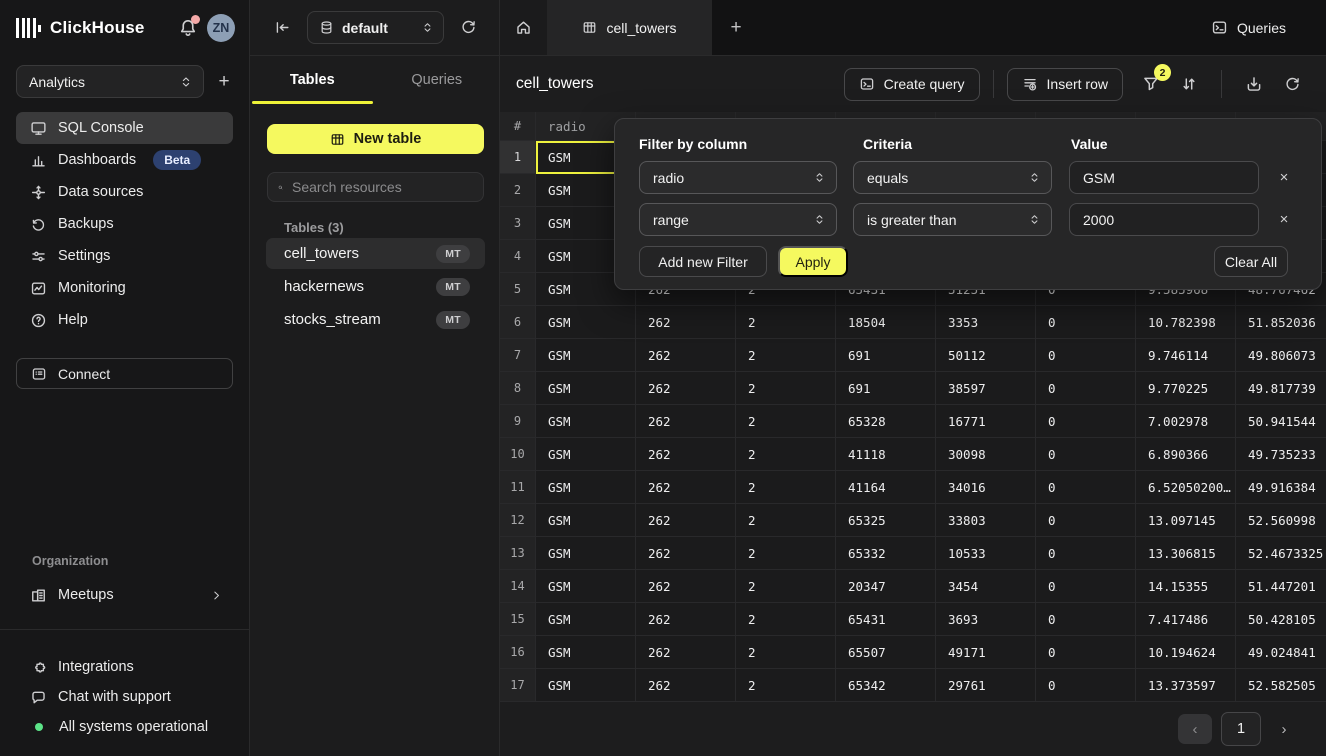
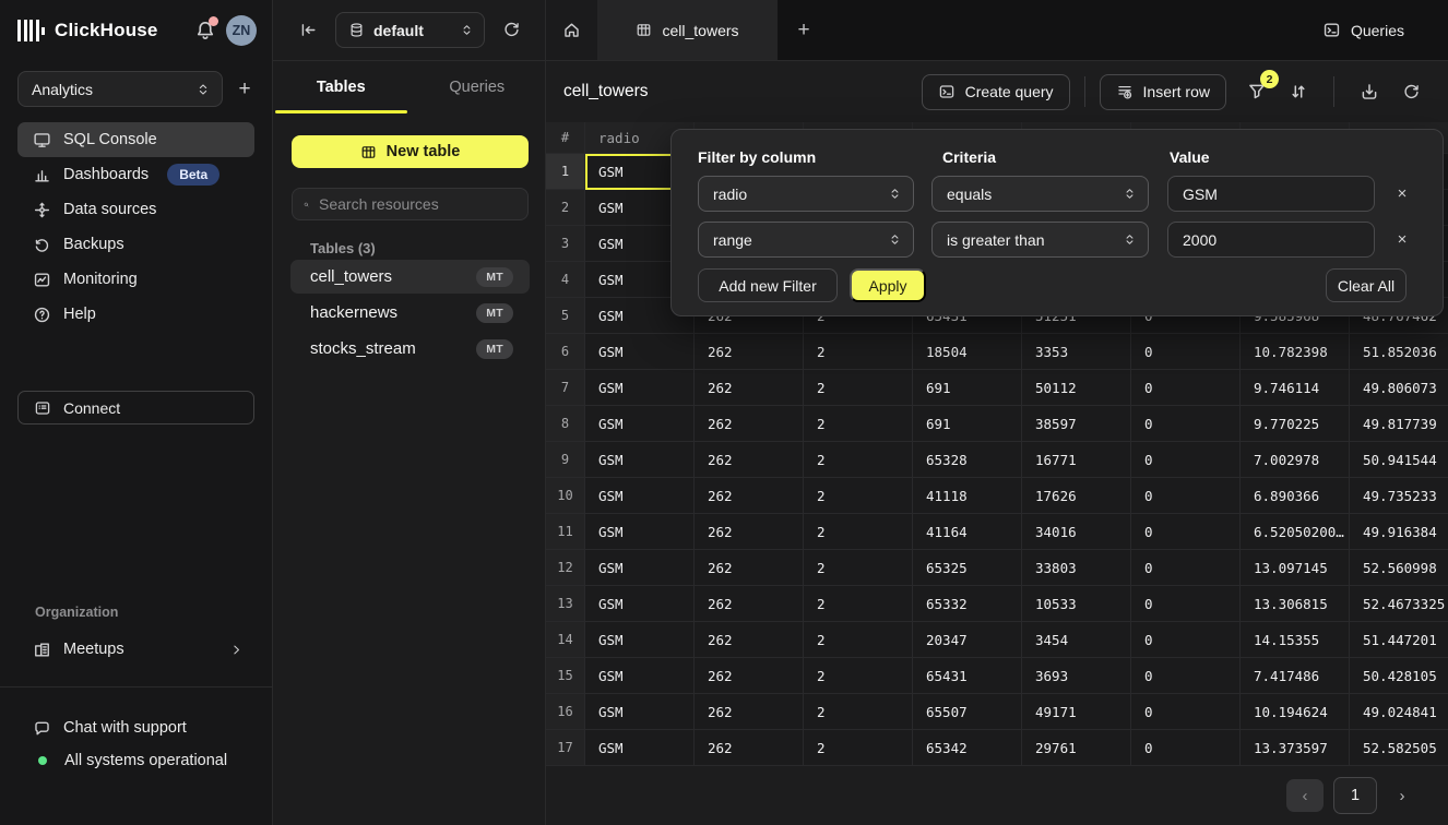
  ClickHouse
  ZN
  Analytics
  +
  SQL Console
  Dashboards
  Beta
  Data sources
  Backups
- Settings
  Monitoring
  Help
  Connect
  Organization
  Meetups
- Integrations
  Chat with support
  All systems operational
  default
  Tables
  Queries
  New table
  Search resources
  Tables (3)
  cell_towers
  MT
  hackernews
  MT
  stocks_stream
  MT
  cell_towers
  +
  Queries
  cell_towers
  Create query
  Insert row
  2
  #
  radio
  1
  GSM
  2
  GSM
  3
  GSM
  4
  GSM
  5
  GSM
  6
  GSM
  262
  2
  18504
  3353
  0
  10.782398
  51.852036
  7
  GSM
  262
  2
  691
  50112
  0
  9.746114
  49.806073
  8
  GSM
  262
  2
  691
  38597
  0
  9.770225
  49.817739
  9
  GSM
  262
  2
  65328
  16771
  0
  7.002978
  50.941544
  10
  GSM
  262
  2
  41118
- 30098
+ 17626
  0
  6.890366
  49.735233
  11
  GSM
  262
  2
  41164
  34016
  0
  6.52050200…
  49.916384
  12
  GSM
  262
  2
  65325
  33803
  0
  13.097145
  52.560998
  13
  GSM
  262
  2
  65332
  10533
  0
  13.306815
  52.4673325
  14
  GSM
  262
  2
  20347
  3454
  0
  14.15355
  51.447201
  15
  GSM
  262
  2
  65431
  3693
  0
  7.417486
  50.428105
  16
  GSM
  262
  2
  65507
  49171
  0
  10.194624
  49.024841
  17
  GSM
  262
  2
  65342
  29761
  0
  13.373597
  52.582505
  ‹
  1
  ›
  Filter by column
  Criteria
  Value
  radio
  equals
  GSM
  ×
  range
  is greater than
  2000
  ×
  Add new Filter
  Apply
  Clear All
